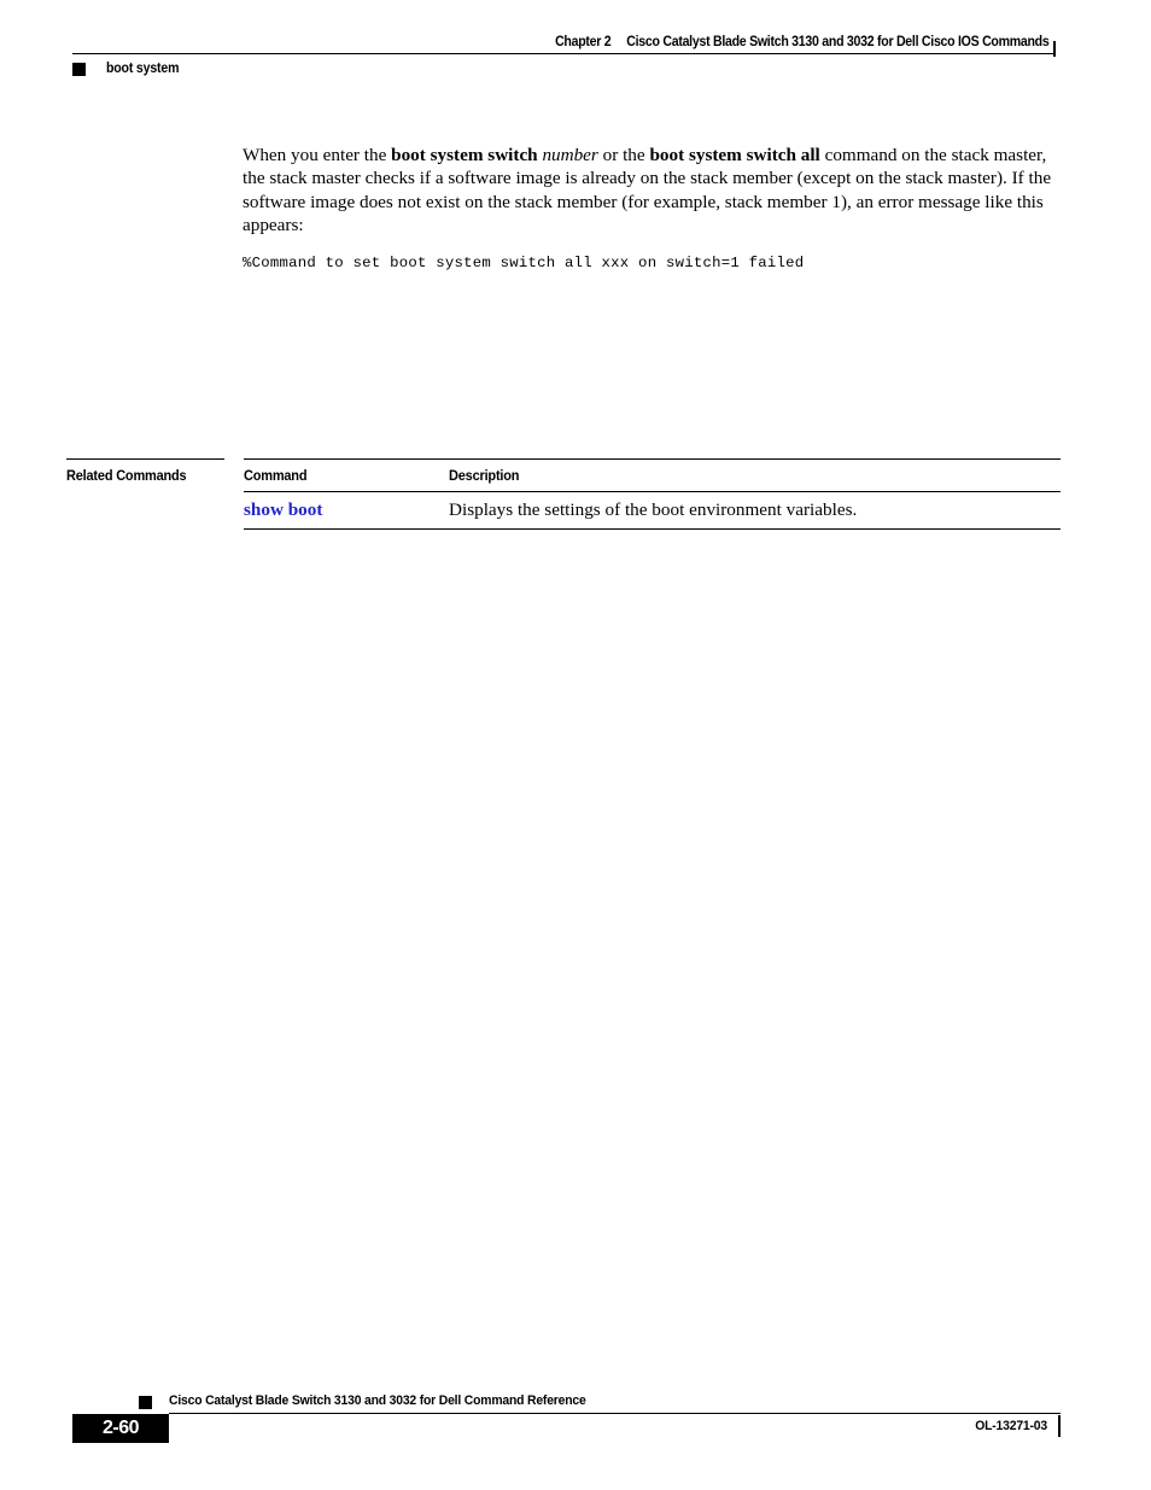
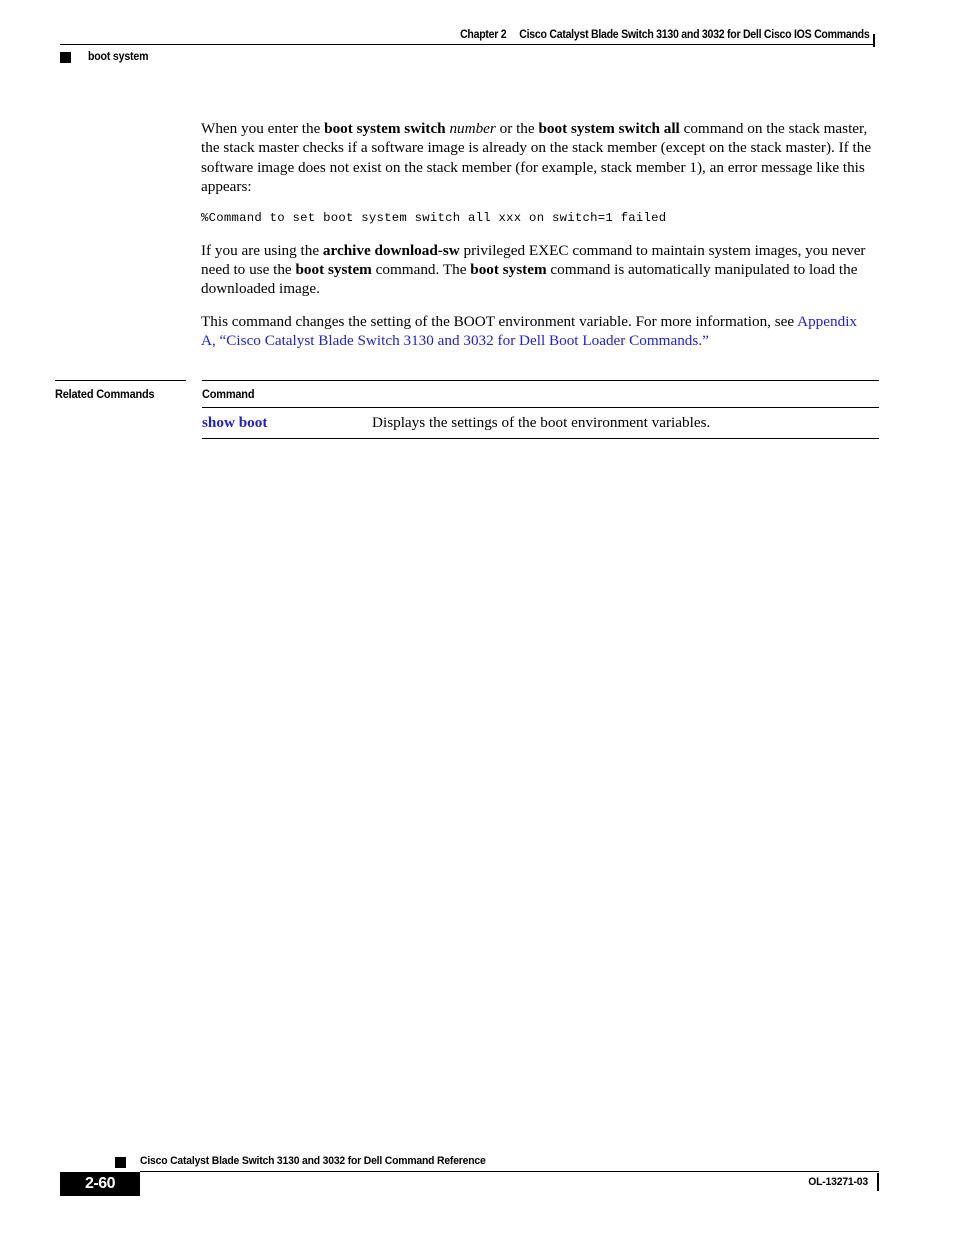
  Chapter 2 Cisco Catalyst Blade Switch 3130 and 3032 for Dell Cisco IOS Commands
  boot system
  When you enter the boot system switch number or the boot system switch all command on the stack master, the stack master checks if a software image is already on the stack member (except on the stack master). If the software image does not exist on the stack member (for example, stack member 1), an error message like this appears:
  %Command to set boot system switch all xxx on switch=1 failed
+ If you are using the archive download-sw privileged EXEC command to maintain system images, you never need to use the boot system command. The boot system command is automatically manipulated to load the downloaded image.
+ This command changes the setting of the BOOT environment variable. For more information, see Appendix A, “Cisco Catalyst Blade Switch 3130 and 3032 for Dell Boot Loader Commands.”
  Related Commands
  Command
- Description
  show boot
  Displays the settings of the boot environment variables.
  Cisco Catalyst Blade Switch 3130 and 3032 for Dell Command Reference
  2-60
  OL-13271-03
